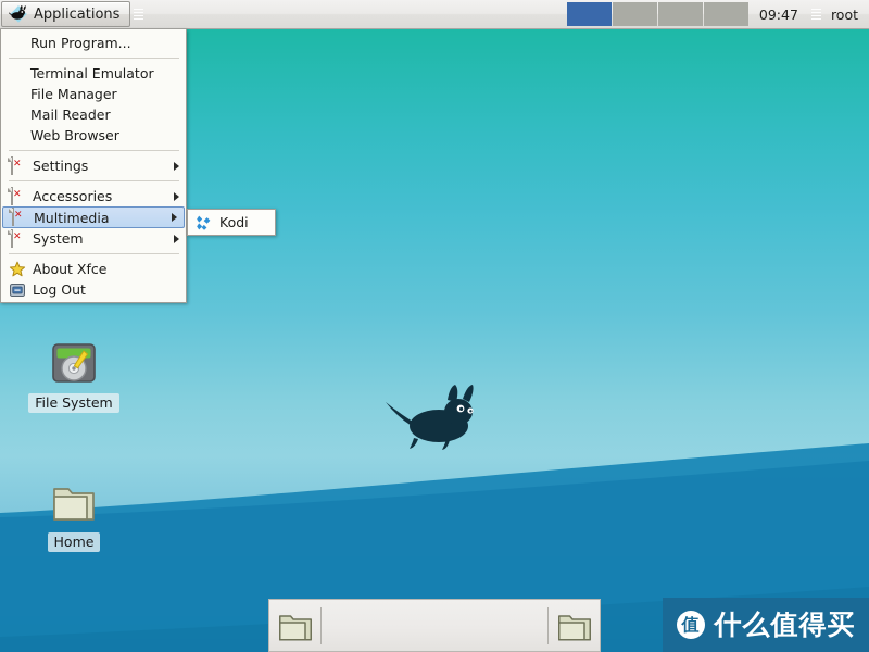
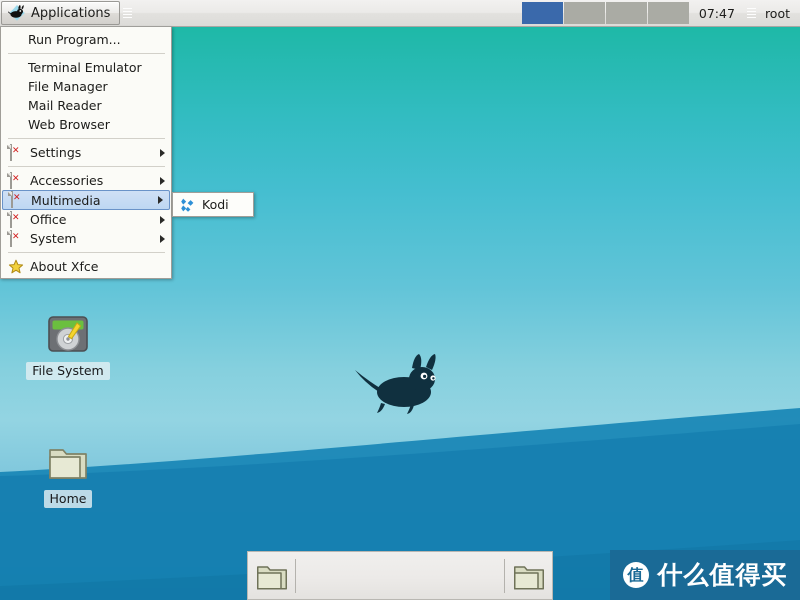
  Applications
- 09:47
+ 07:47
  root
  Run Program...
  Terminal Emulator
  File Manager
  Mail Reader
  Web Browser
  Settings
  Accessories
  Multimedia
+ Office
  System
  About Xfce
- Log Out
  Kodi
  File System
  Home
  值
  什么值得买
